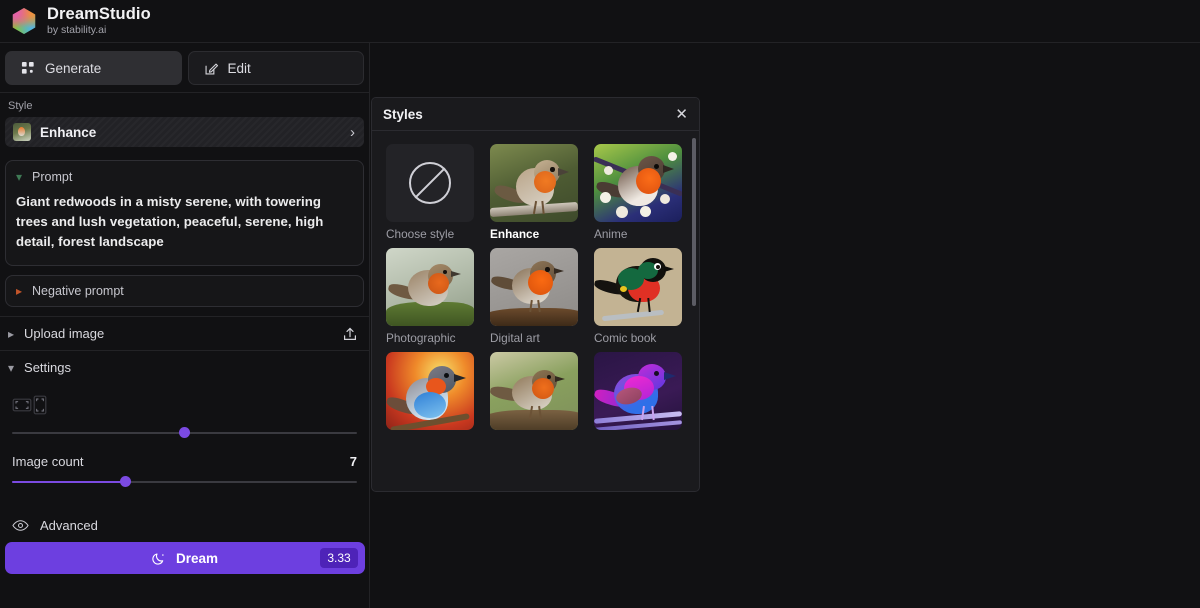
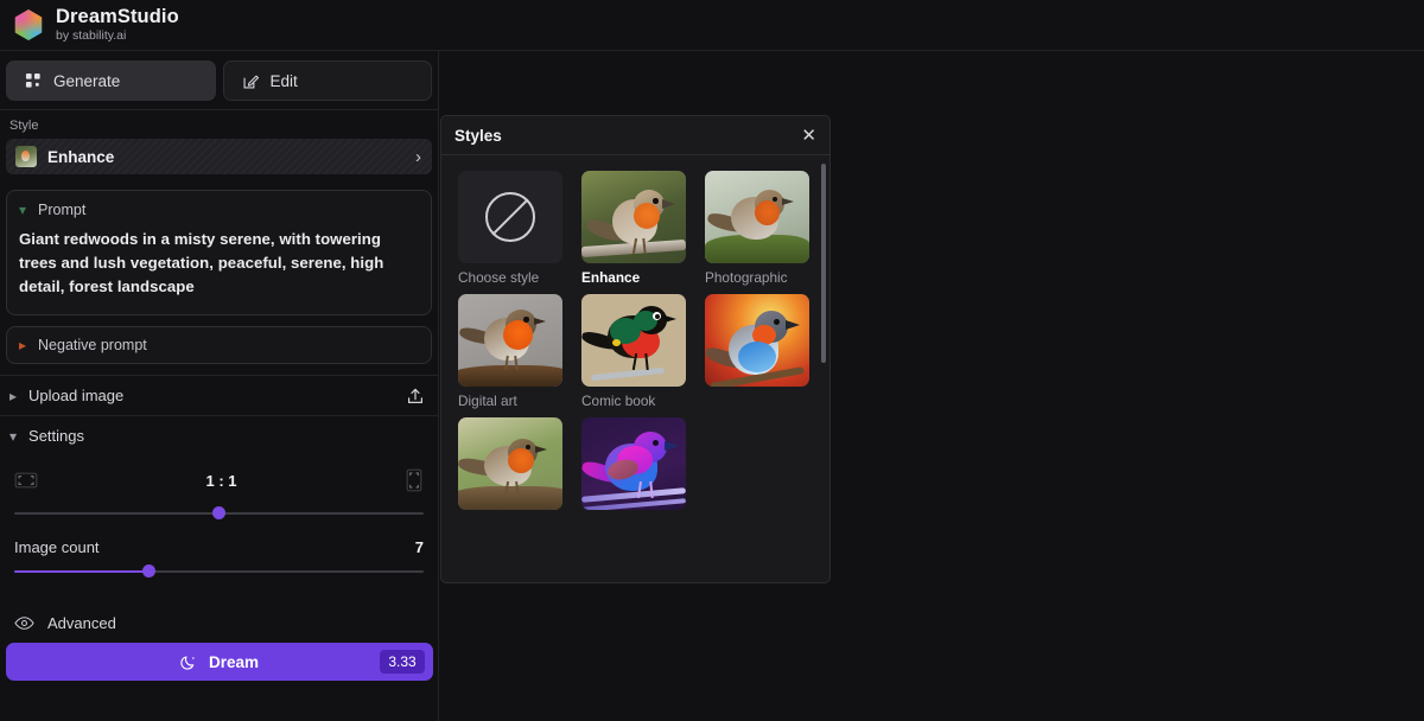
  DreamStudio
  by stability.ai
  Generate
  Edit
  Style
  Enhance
  ›
  ▾
  Prompt
  Giant redwoods in a misty serene, with towering trees and lush vegetation, peaceful, serene, high detail, forest landscape
  ▸
  Negative prompt
  ▸
  Upload image
  ▾
  Settings
+ 1 : 1
  Image count
  7
  Advanced
  Dream
  3.33
  Styles
  ✕
  Choose style
  Enhance
- Anime
  Photographic
  Digital art
  Comic book
